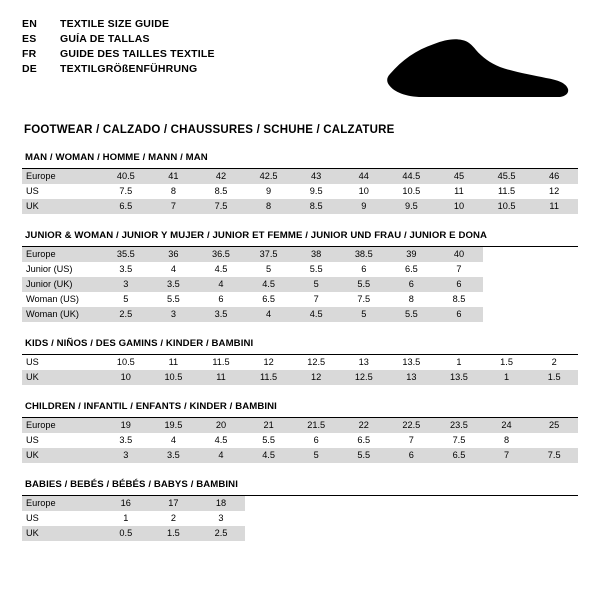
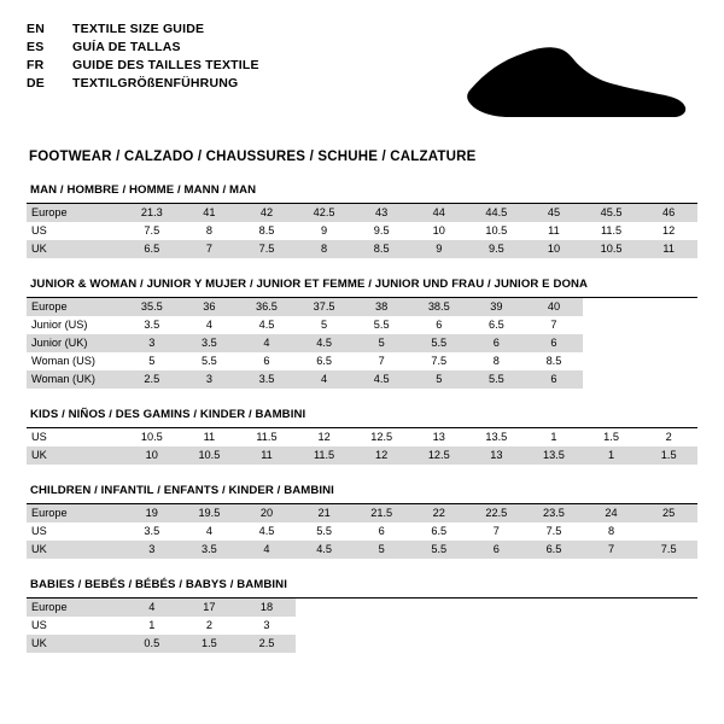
  EN	TEXTILE SIZE GUIDE
  ES	GUÍA DE TALLAS
  FR	GUIDE DES TAILLES TEXTILE
  DE	TEXTILGRÖßENFÜHRUNG
  FOOTWEAR / CALZADO / CHAUSSURES / SCHUHE / CALZATURE
- MAN / WOMAN / HOMME / MANN / MAN
+ MAN / HOMBRE / HOMME / MANN / MAN
- Europe	40.5	41	42	42.5	43	44	44.5	45	45.5	46
+ Europe	21.3	41	42	42.5	43	44	44.5	45	45.5	46
  US	7.5	8	8.5	9	9.5	10	10.5	11	11.5	12
  UK	6.5	7	7.5	8	8.5	9	9.5	10	10.5	11
  JUNIOR & WOMAN / JUNIOR Y MUJER / JUNIOR ET FEMME / JUNIOR UND FRAU / JUNIOR E DONA
  Europe	35.5	36	36.5	37.5	38	38.5	39	40
  Junior (US)	3.5	4	4.5	5	5.5	6	6.5	7
  Junior (UK)	3	3.5	4	4.5	5	5.5	6	6
  Woman (US)	5	5.5	6	6.5	7	7.5	8	8.5
  Woman (UK)	2.5	3	3.5	4	4.5	5	5.5	6
  KIDS / NIÑOS / DES GAMINS / KINDER / BAMBINI
  US	10.5	11	11.5	12	12.5	13	13.5	1	1.5	2
  UK	10	10.5	11	11.5	12	12.5	13	13.5	1	1.5
  CHILDREN / INFANTIL / ENFANTS / KINDER / BAMBINI
  Europe	19	19.5	20	21	21.5	22	22.5	23.5	24	25
  US	3.5	4	4.5	5.5	6	6.5	7	7.5	8
  UK	3	3.5	4	4.5	5	5.5	6	6.5	7	7.5
  BABIES / BEBÉS / BÉBÉS / BABYS / BAMBINI
- Europe	16	17	18
+ Europe	4	17	18
  US	1	2	3
  UK	0.5	1.5	2.5
